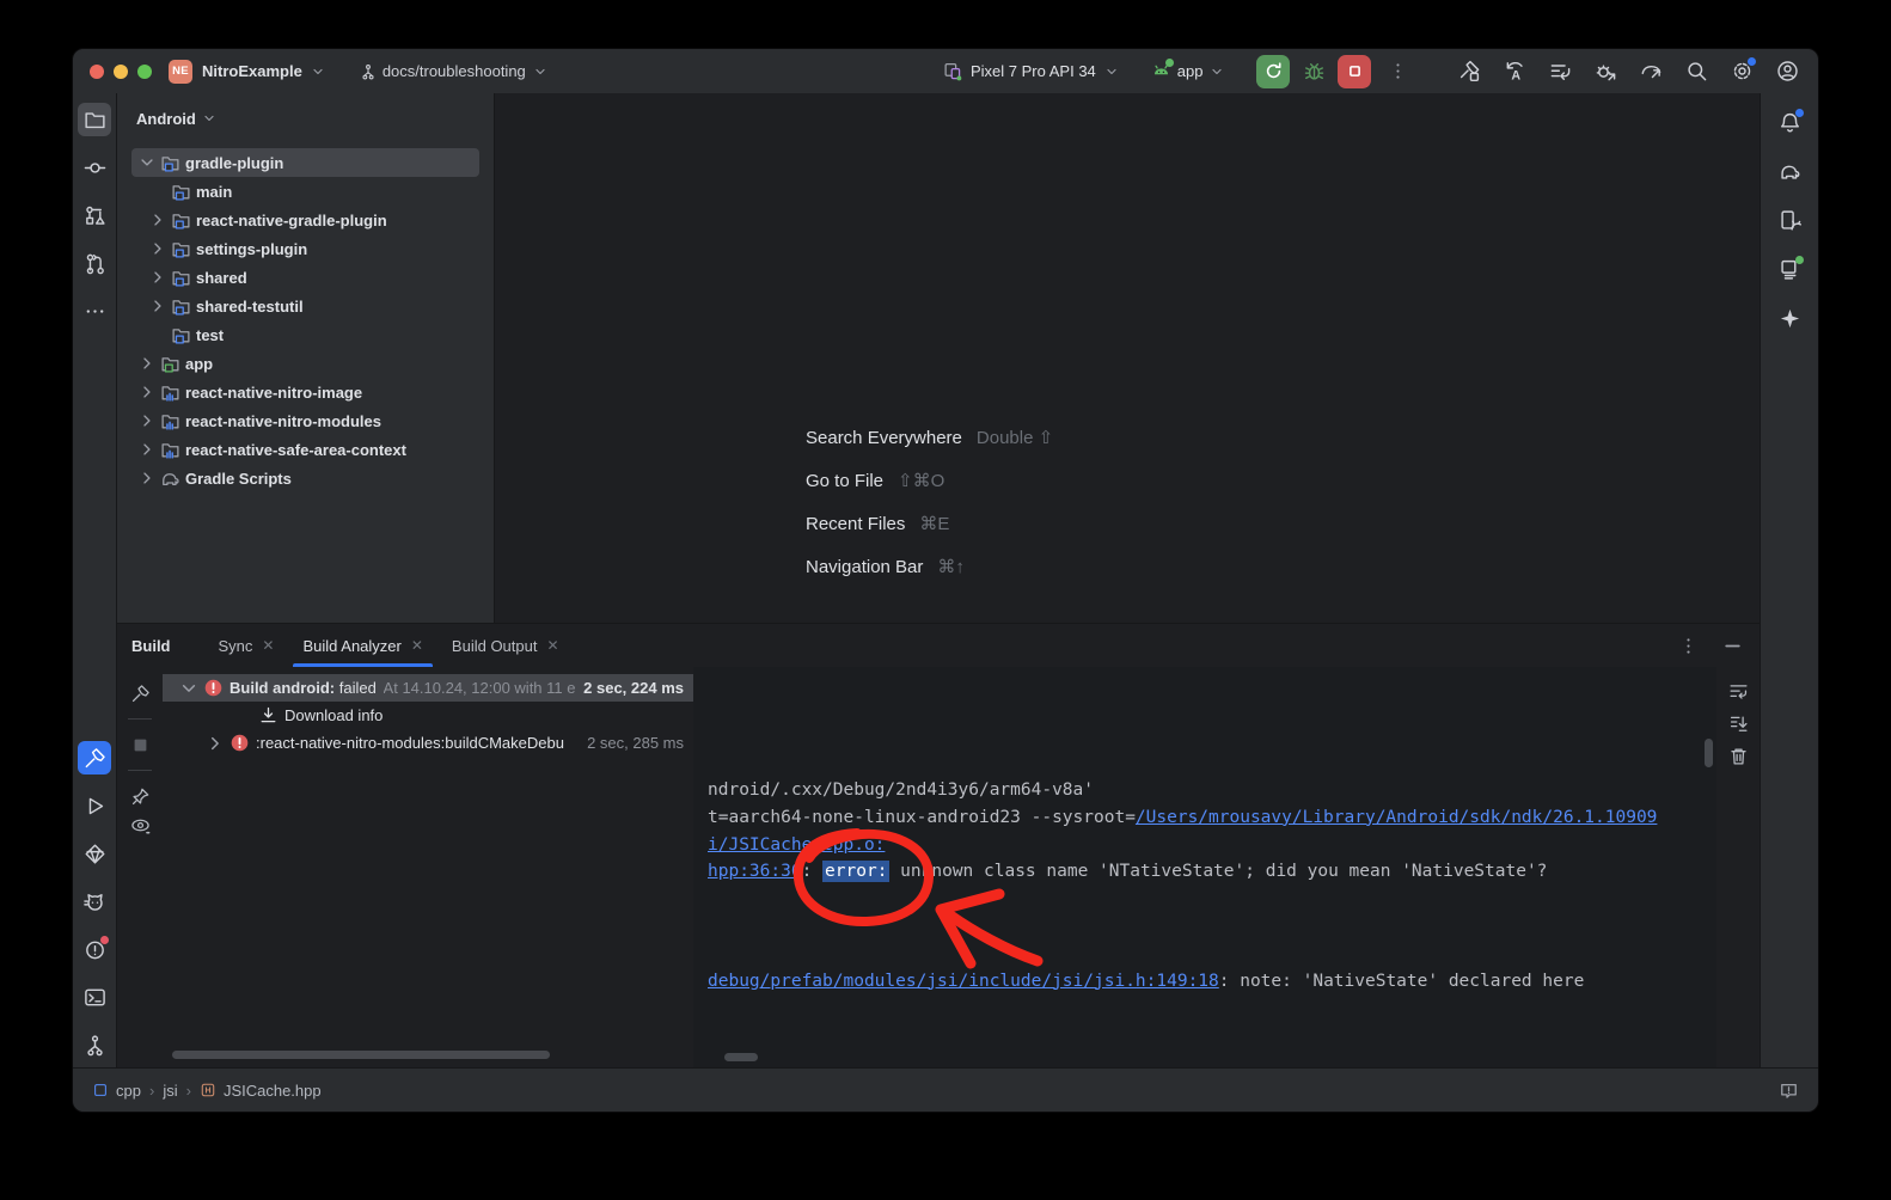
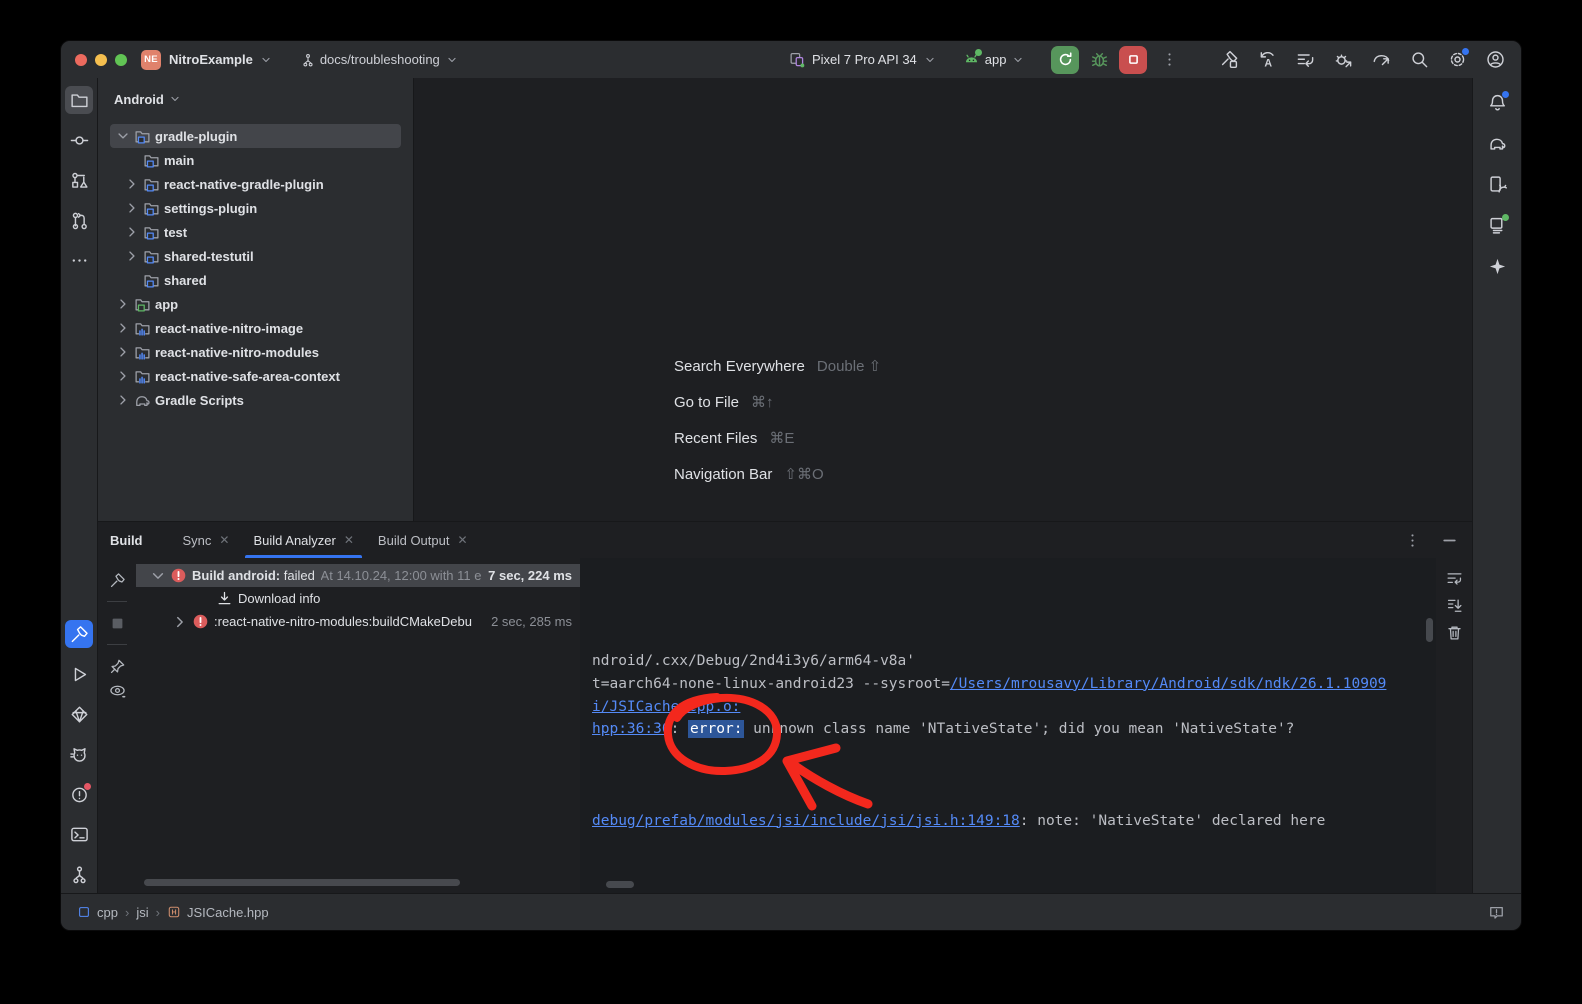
  NE
  NitroExample
  docs/troubleshooting
  Pixel 7 Pro API 34
  app
  A
  Android
  gradle-plugin
  main
  react-native-gradle-plugin
  settings-plugin
- shared
+ test
  shared-testutil
- test
+ shared
  app
  react-native-nitro-image
  react-native-nitro-modules
  react-native-safe-area-context
  Gradle Scripts
  Search Everywhere
  Double ⇧
  Go to File
- ⇧⌘O
+ ⌘↑
  Recent Files
  ⌘E
  Navigation Bar
- ⌘↑
+ ⇧⌘O
  Build
  Sync
  ✕
  Build Analyzer
  ✕
  Build Output
  ✕
  Build android: failed
  At 14.10.24, 12:00 with 11 e
- 2 sec, 224 ms
+ 7 sec, 224 ms
  Download info
  :react-native-nitro-modules:buildCMakeDebu
  2 sec, 285 ms
  ndroid/.cxx/Debug/2nd4i3y6/arm64-v8a'
  t=aarch64-none-linux-android23 --sysroot=/Users/mrousavy/Library/Android/sdk/ndk/26.1.10909
  i/JSICachepp.o:
  hpp:36:3 : error: unnown class name 'NTativeState'; did you mean 'NativeState'?
  debug/prefab/modules/jsi/include/jsi/jsi.h:149:18: note: 'NativeState' declared here
  cpp
  ›
  jsi
  ›
  JSICache.hpp
